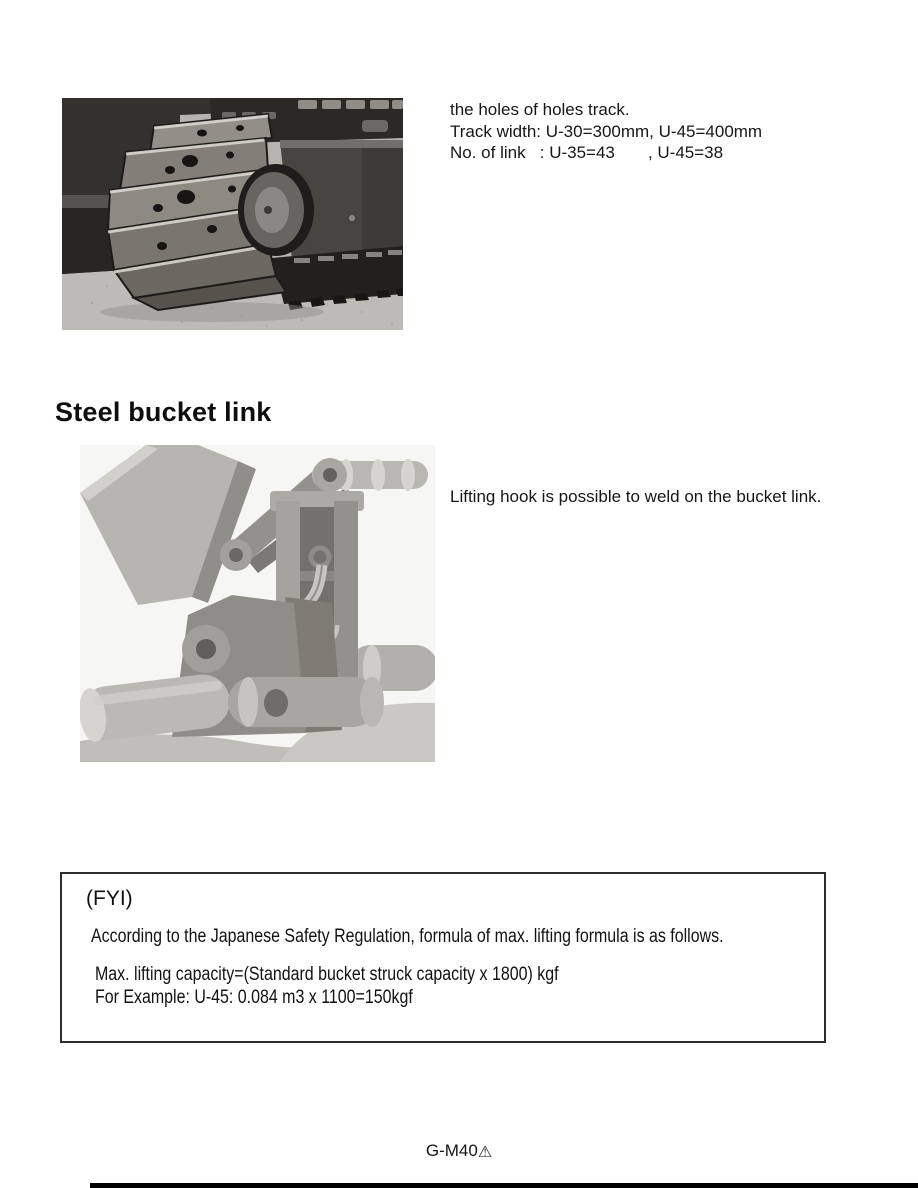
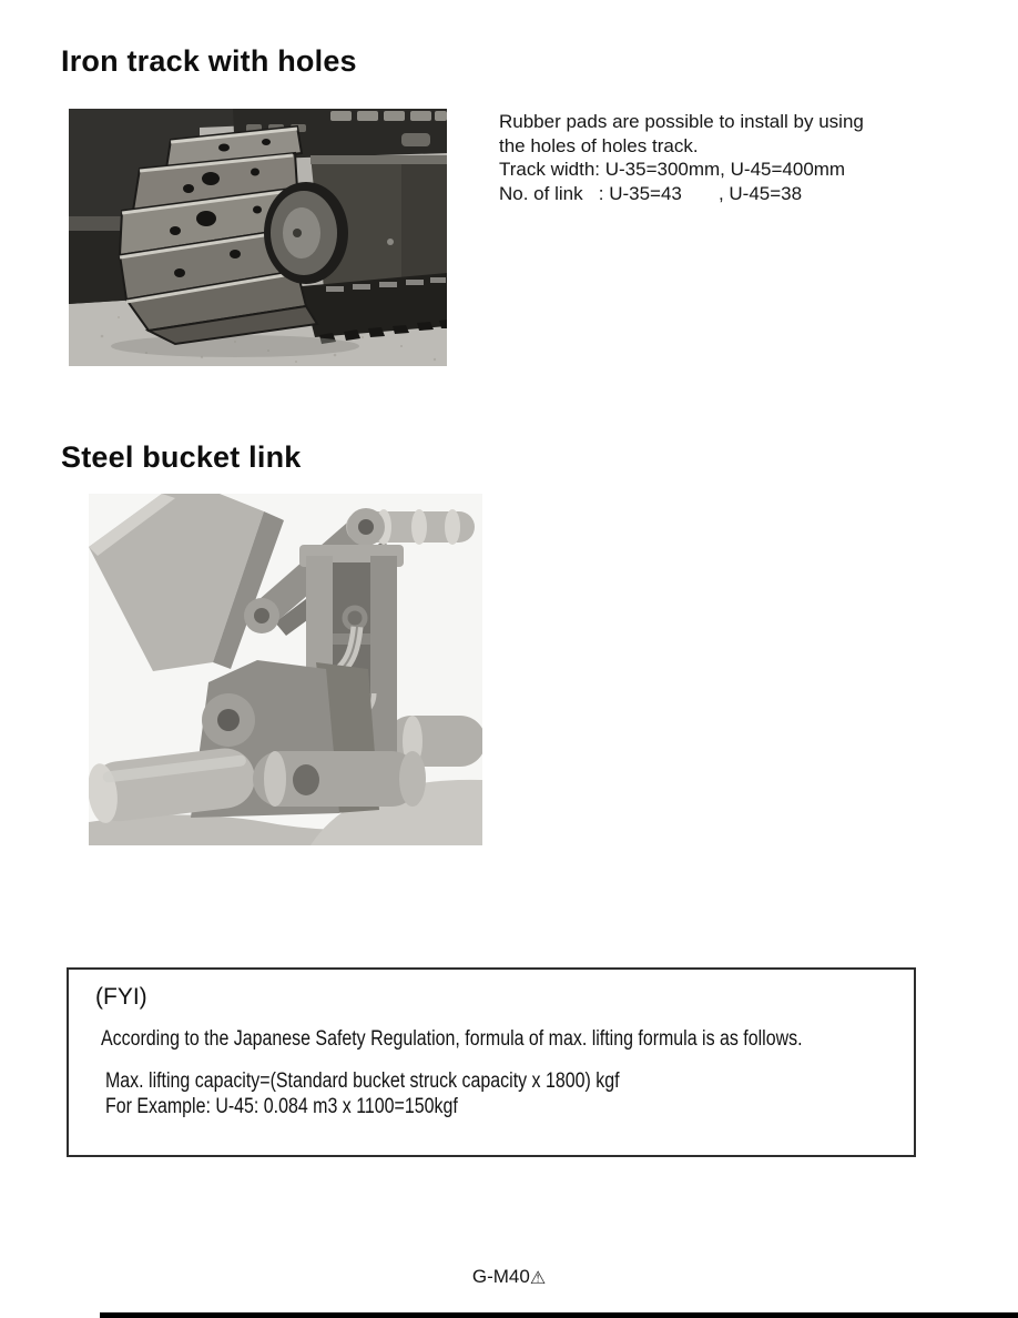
+ Iron track with holes
+ Rubber pads are possible to install by using
  the holes of holes track.
- Track width: U-30=300mm, U-45=400mm
+ Track width: U-35=300mm, U-45=400mm
  No. of link : U-35=43 , U-45=38
  Steel bucket link
- Lifting hook is possible to weld on the bucket link.
  (FYI)
  According to the Japanese Safety Regulation, formula of max. lifting formula is as follows.
  Max. lifting capacity=(Standard bucket struck capacity x 1800) kgf
  For Example: U-45: 0.084 m3 x 1100=150kgf
  G-M40⚠
